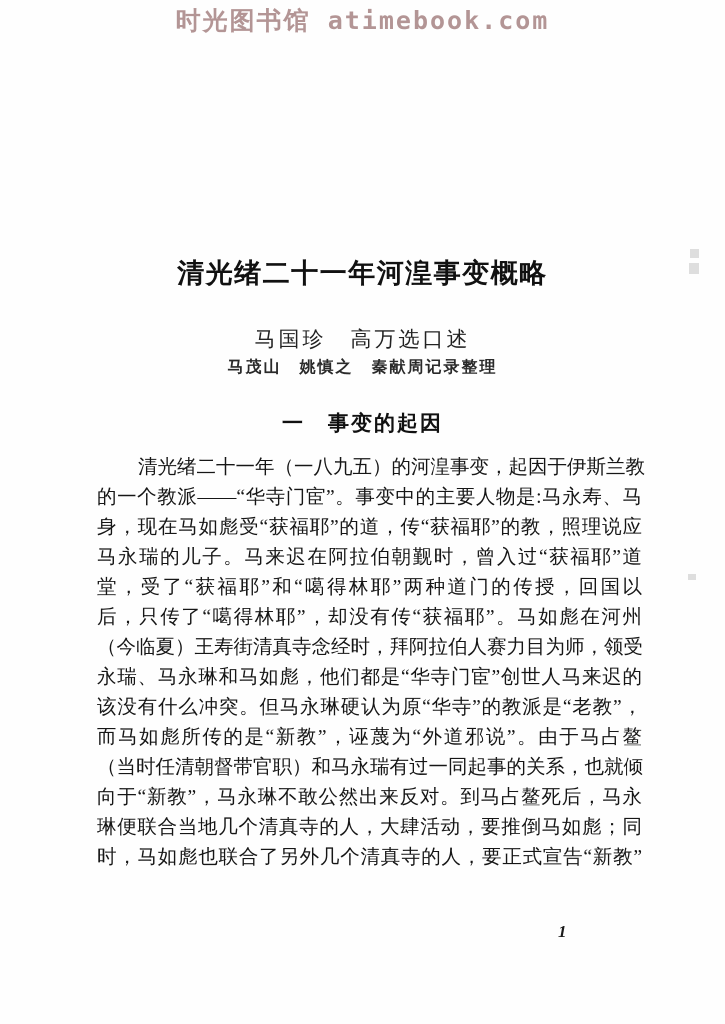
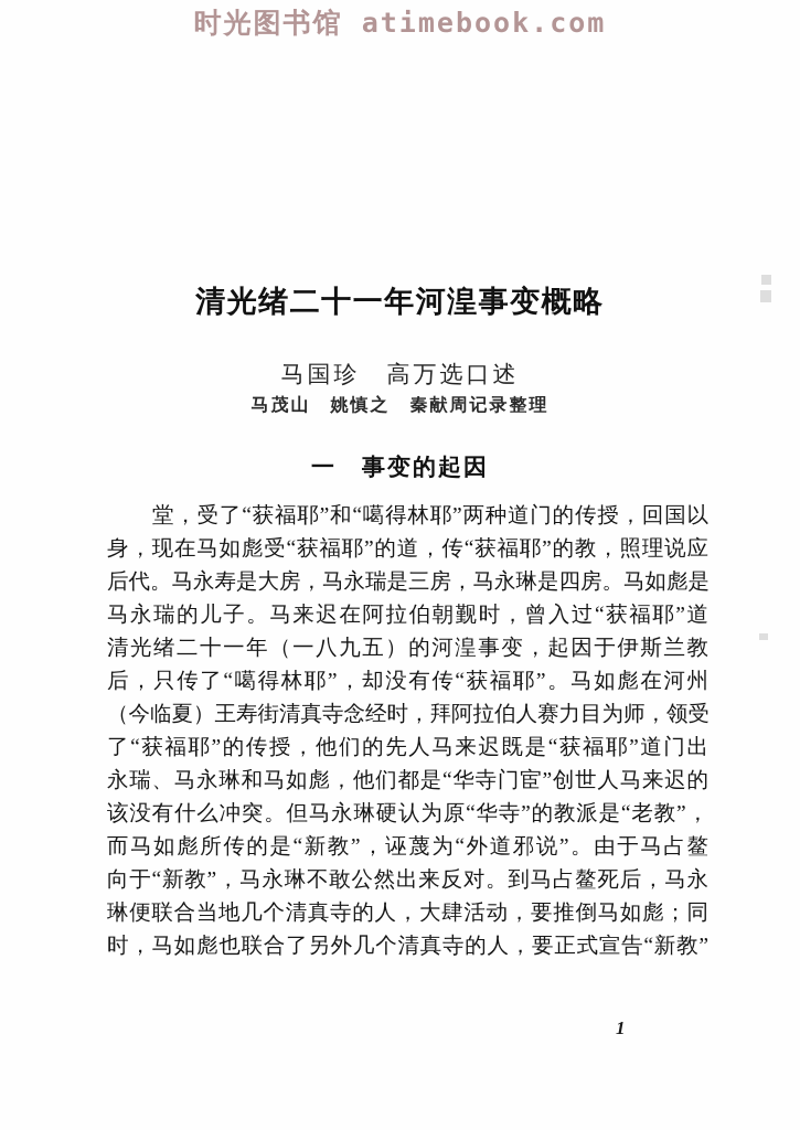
  时光图书馆 atimebook.com
  清光绪二十一年河湟事变概略
  马国珍 高万选口述
  马茂山 姚慎之 秦献周记录整理
  一 事变的起因
- 清光绪二十一年（一八九五）的河湟事变，起因于伊斯兰教
+ 堂，受了“获福耶”和“噶得林耶”两种道门的传授，回国以
- 的一个教派——“华寺门宦”。事变中的主要人物是:马永寿、马
  身，现在马如彪受“获福耶”的道，传“获福耶”的教，照理说应
+ 后代。马永寿是大房，马永瑞是三房，马永琳是四房。马如彪是
  马永瑞的儿子。马来迟在阿拉伯朝觐时，曾入过“获福耶”道
- 堂，受了“获福耶”和“噶得林耶”两种道门的传授，回国以
+ 清光绪二十一年（一八九五）的河湟事变，起因于伊斯兰教
  后，只传了“噶得林耶”，却没有传“获福耶”。马如彪在河州
  （今临夏）王寿街清真寺念经时，拜阿拉伯人赛力目为师，领受
+ 了“获福耶”的传授，他们的先人马来迟既是“获福耶”道门出
  永瑞、马永琳和马如彪，他们都是“华寺门宦”创世人马来迟的
  该没有什么冲突。但马永琳硬认为原“华寺”的教派是“老教”，
  而马如彪所传的是“新教”，诬蔑为“外道邪说”。由于马占鳌
- （当时任清朝督带官职）和马永瑞有过一同起事的关系，也就倾
  向于“新教”，马永琳不敢公然出来反对。到马占鳌死后，马永
  琳便联合当地几个清真寺的人，大肆活动，要推倒马如彪；同
  时，马如彪也联合了另外几个清真寺的人，要正式宣告“新教”
  1
